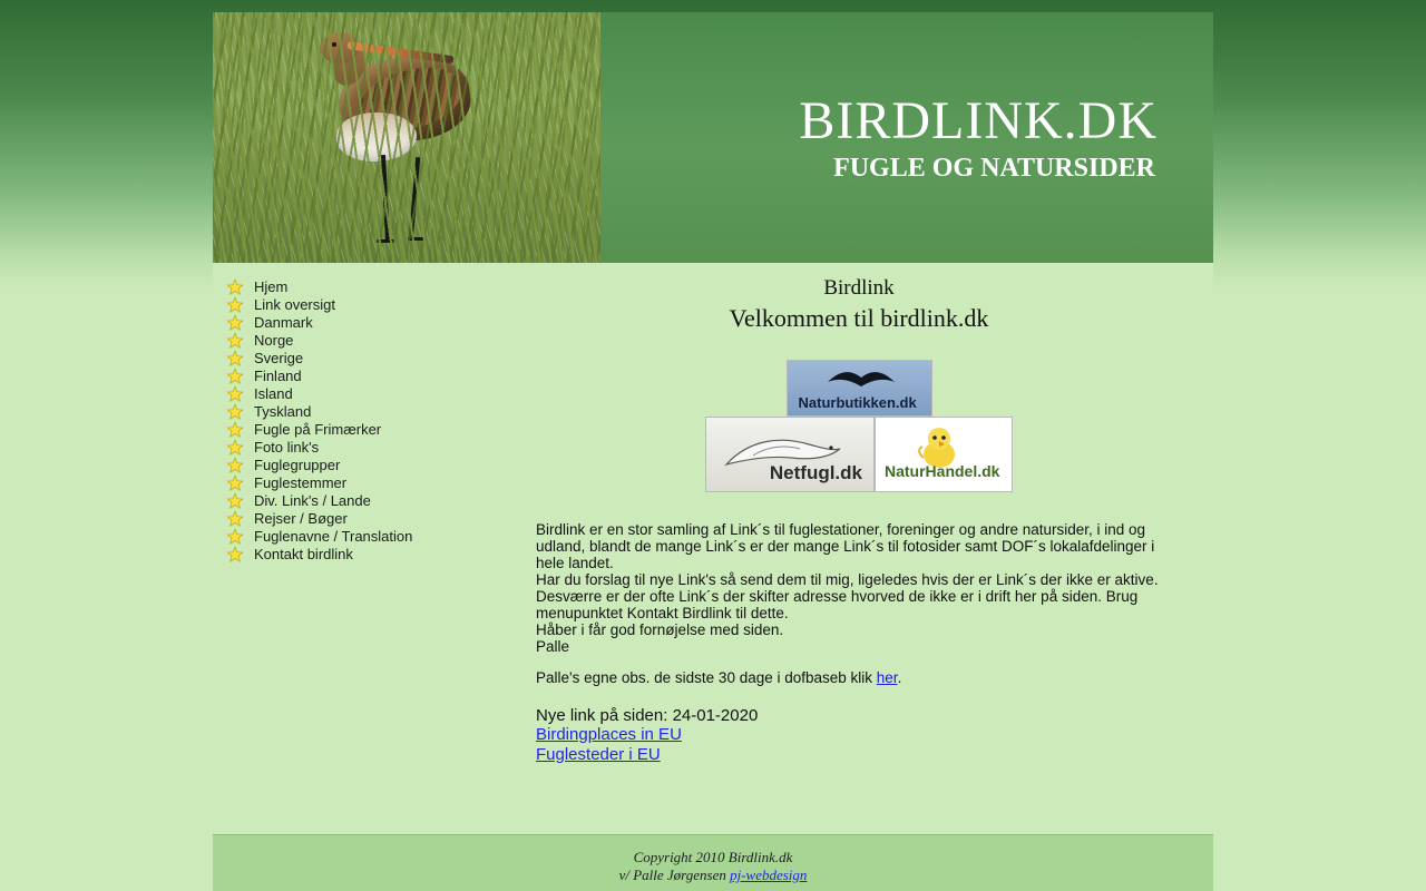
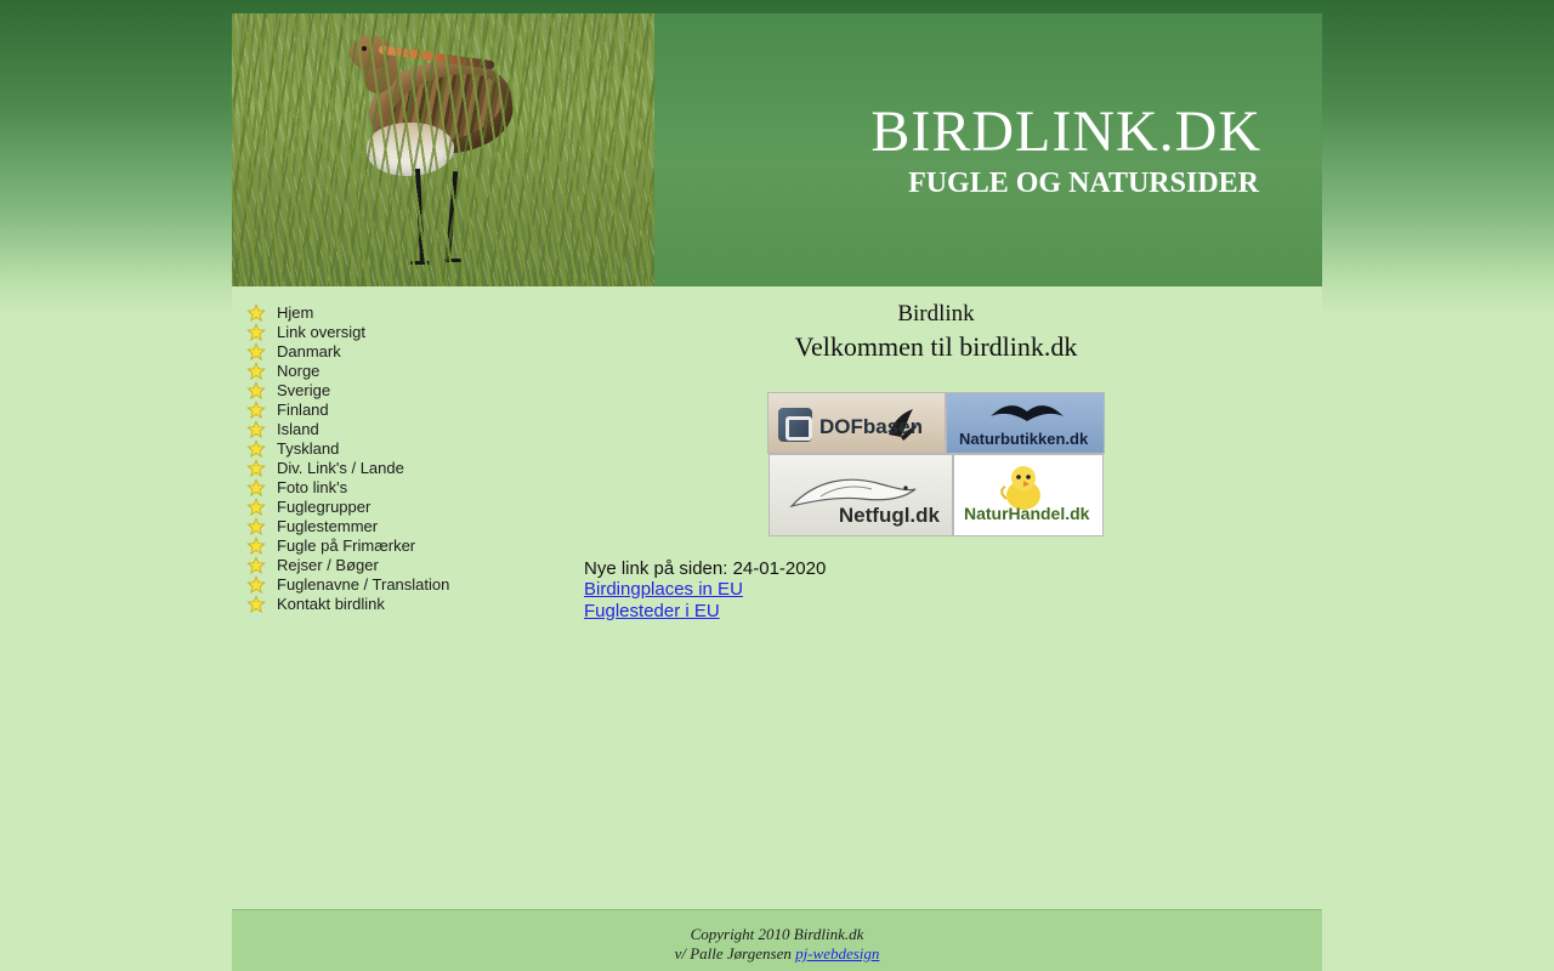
  BIRDLINK.DK
  FUGLE OG NATURSIDER
  Hjem
  Link oversigt
  Danmark
  Norge
  Sverige
  Finland
  Island
  Tyskland
- Fugle på Frimærker
+ Div. Link's / Lande
  Foto link's
  Fuglegrupper
  Fuglestemmer
- Div. Link's / Lande
+ Fugle på Frimærker
  Rejser / Bøger
  Fuglenavne / Translation
  Kontakt birdlink
  Birdlink
  Velkommen til birdlink.dk
+ DOFbasen
  Naturbutikken.dk
  Netfugl.dk
  NaturHandel.dk
- Birdlink er en stor samling af Link´s til fuglestationer, foreninger og andre natursider, i ind og udland, blandt de mange Link´s er der mange Link´s til fotosider samt DOF´s lokalafdelinger i hele landet.
- Har du forslag til nye Link's så send dem til mig, ligeledes hvis der er Link´s der ikke er aktive. Desværre er der ofte Link´s der skifter adresse hvorved de ikke er i drift her på siden. Brug menupunktet Kontakt Birdlink til dette.
- Håber i får god fornøjelse med siden.
- Palle
- Palle's egne obs. de sidste 30 dage i dofbaseb klik her.
  Nye link på siden: 24-01-2020
  Birdingplaces in EU
  Fuglesteder i EU
  Copyright 2010 Birdlink.dk
  v/ Palle Jørgensen pj-webdesign
